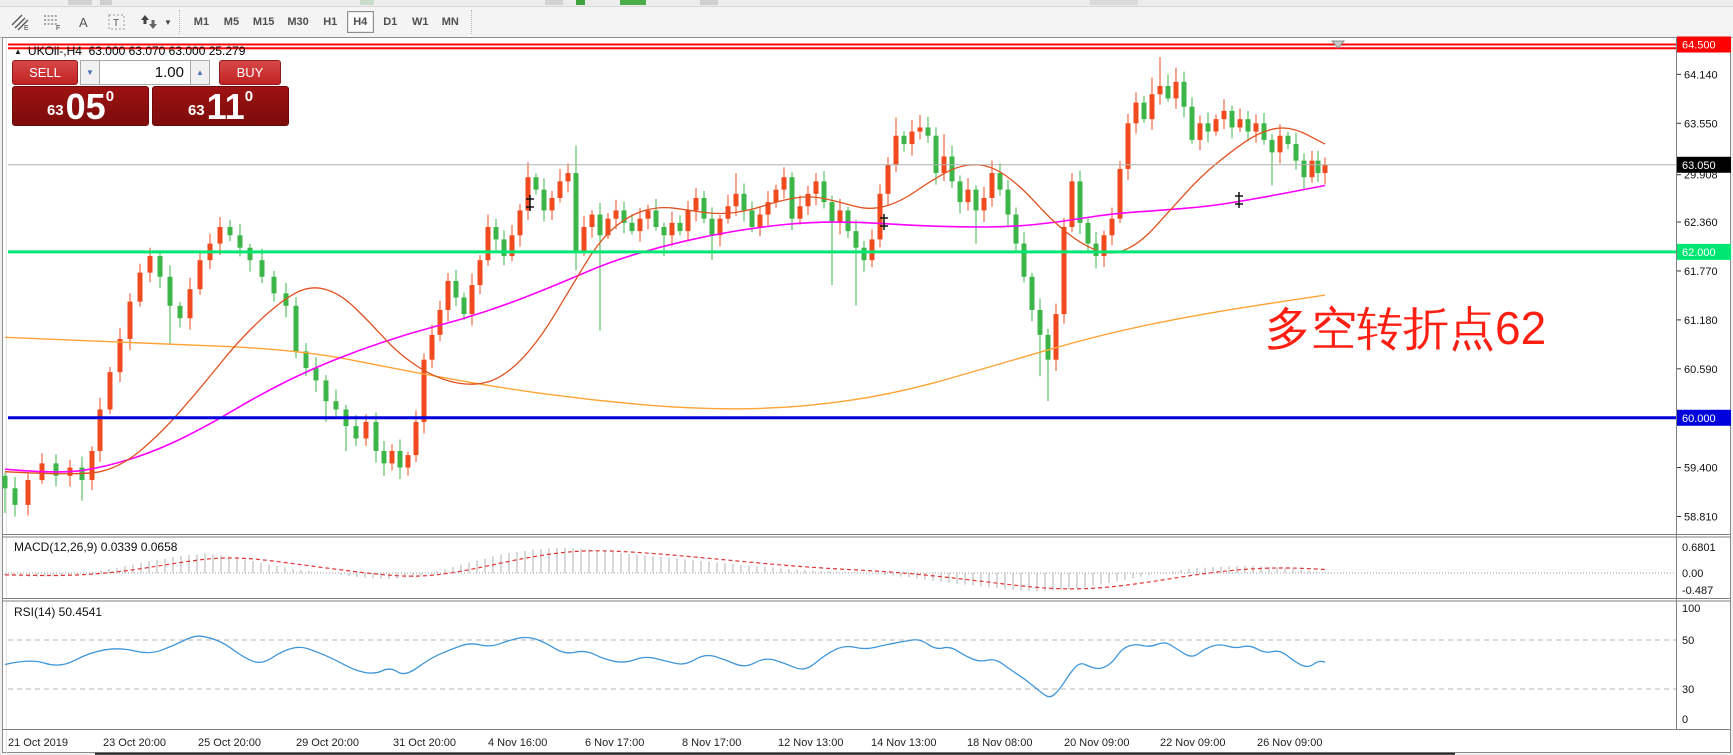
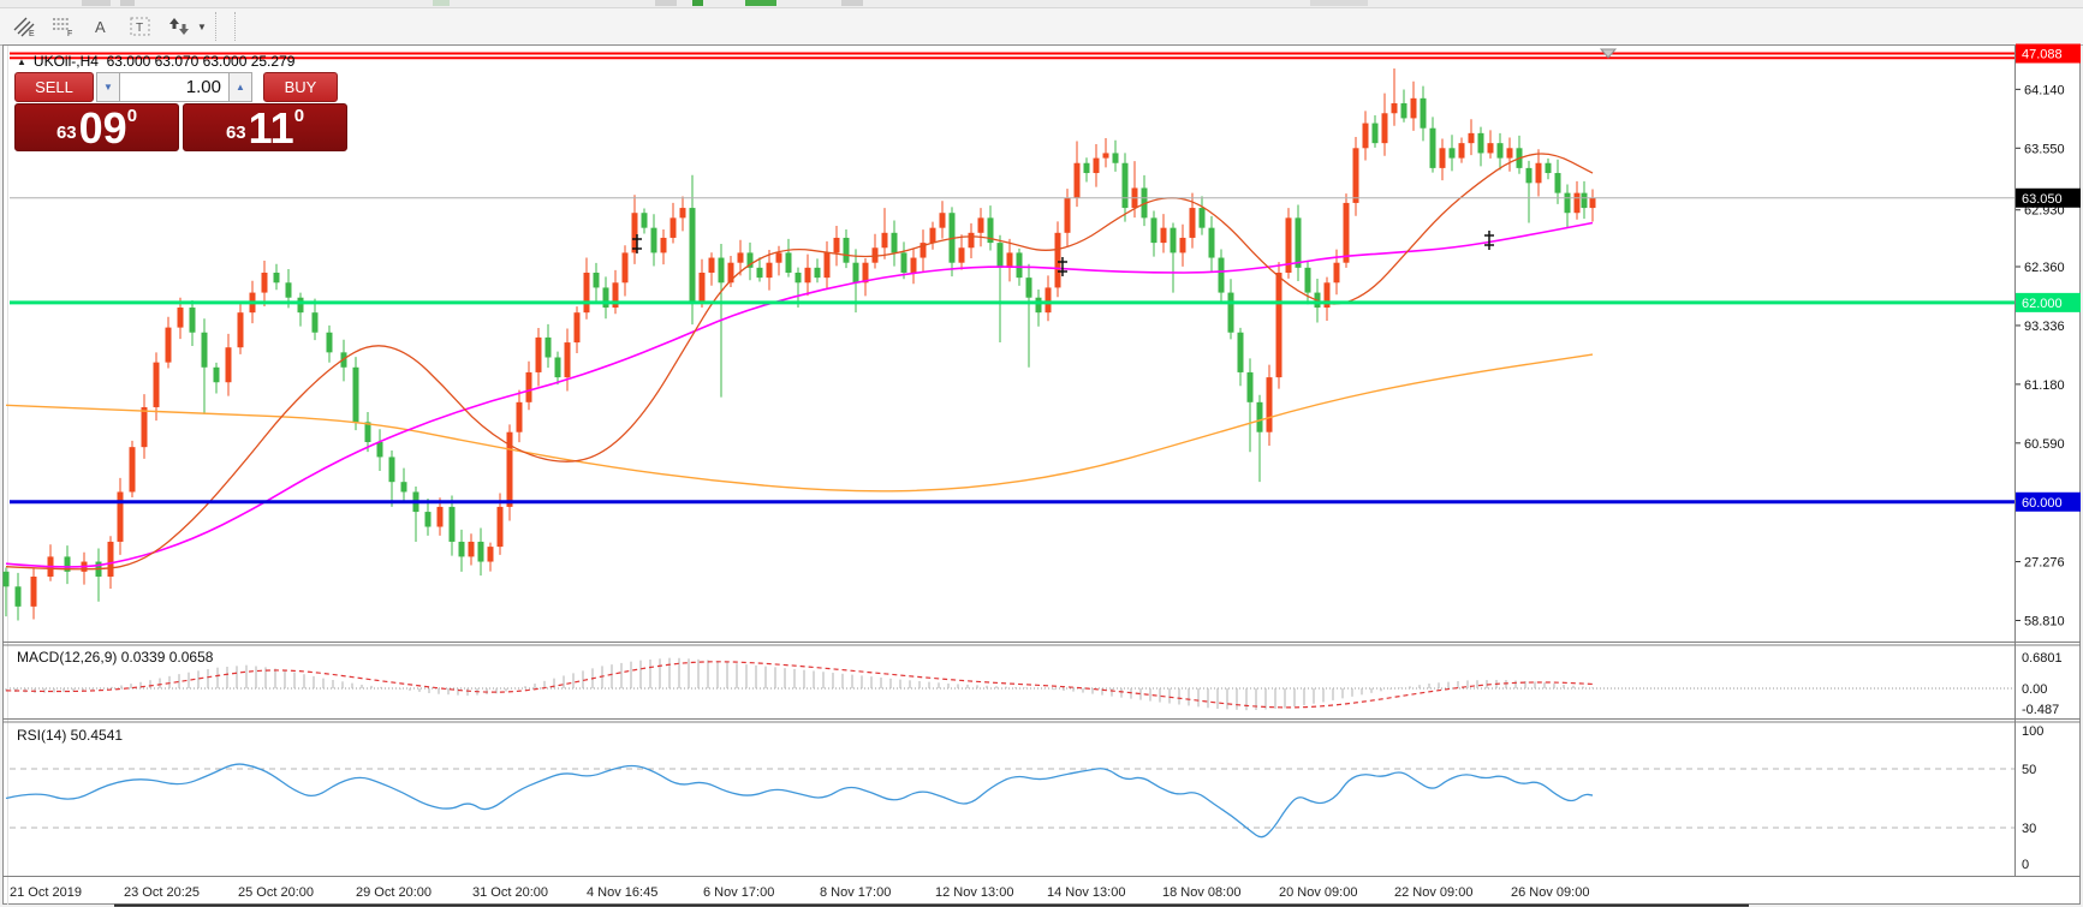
  A
  T
  ▼
- M1
- M5
- M15
- M30
- H1
- H4
- D1
- W1
- MN
  MACD(12,26,9) 0.0339 0.0658
  RSI(14) 50.4541
  64.140
  63.550
- 29.908
+ 62.930
  62.360
- 61.770
+ 93.336
  61.180
  60.590
- 59.400
+ 27.276
  58.810
- 64.500
+ 47.088
  62.000
  60.000
  63.050
  0.6801
  0.00
  -0.487
  100
  50
  30
  0
  21 Oct 2019
- 23 Oct 20:00
+ 23 Oct 20:25
  25 Oct 20:00
  29 Oct 20:00
  31 Oct 20:00
- 4 Nov 16:00
+ 4 Nov 16:45
  6 Nov 17:00
  8 Nov 17:00
  12 Nov 13:00
  14 Nov 13:00
  18 Nov 08:00
  20 Nov 09:00
  22 Nov 09:00
  26 Nov 09:00
- 多空转折点62
  ▲
  UKOil-,H4 63.000 63.070 63.000 25.279
  SELL
  ▼
  1.00
  ▲
  BUY
  63
- 05
+ 09
  0
  63
  11
  0
